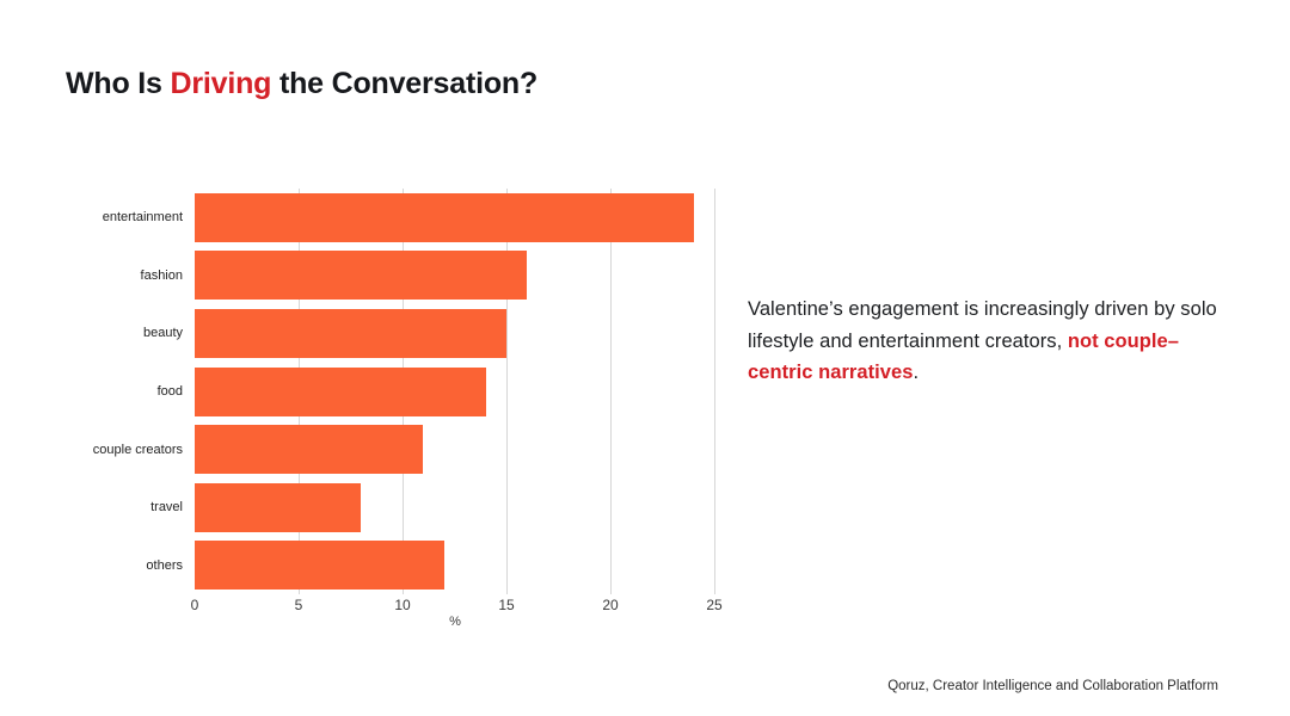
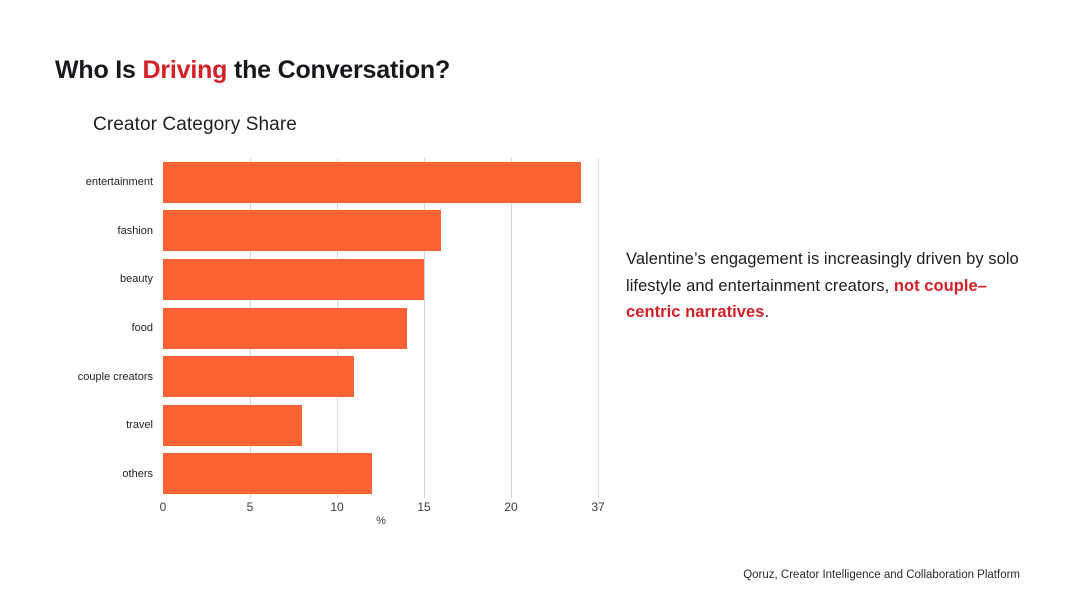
  Who Is Driving the Conversation?
+ Creator Category Share
  0
  5
  10
  15
  20
- 25
+ 37
  %
  entertainment
  fashion
  beauty
  food
  couple creators
  travel
  others
  Valentine’s engagement is increasingly driven by solo lifestyle and entertainment creators, not couple–centric narratives.
  Qoruz, Creator Intelligence and Collaboration Platform
